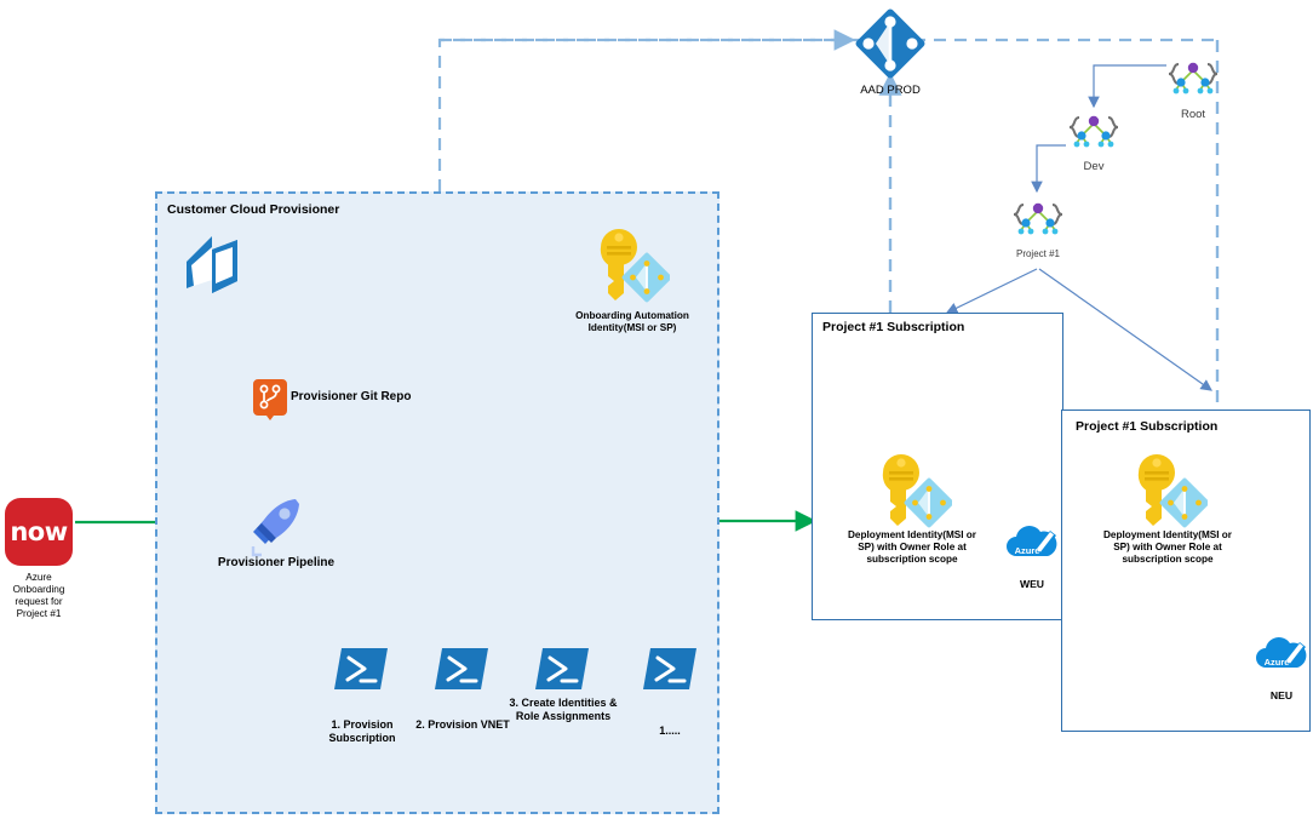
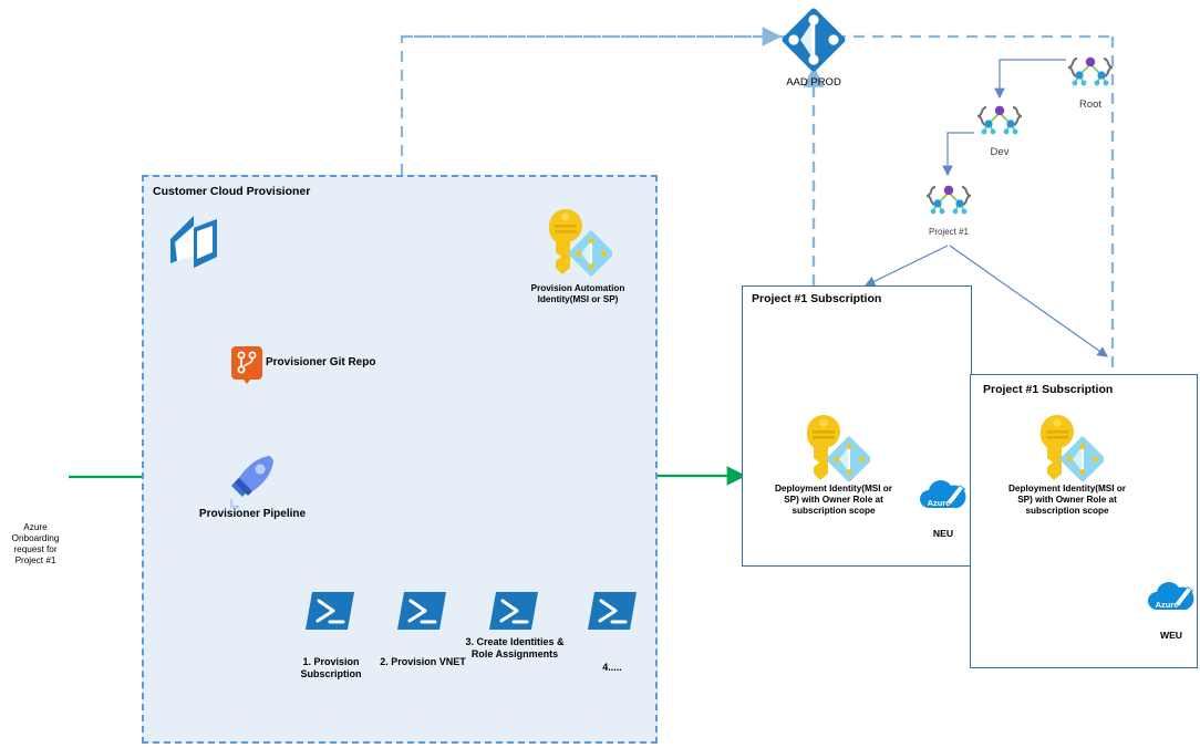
  Customer Cloud Provisioner
  Provisioner Git Repo
  Provisioner Pipeline
- Onboarding Automation Identity(MSI or SP)
+ Provision Automation Identity(MSI or SP)
  1. Provision Subscription
  2. Provision VNET
  3. Create Identities & Role Assignments
- 1.....
+ 4.....
- now
  Azure Onboarding request for Project #1
  AAD PROD
  Root
  Dev
  Project #1
  Project #1 Subscription
  Deployment Identity(MSI or SP) with Owner Role at subscription scope
  Azure
- WEU
+ NEU
  Project #1 Subscription
  Deployment Identity(MSI or SP) with Owner Role at subscription scope
  Azure
- NEU
+ WEU
